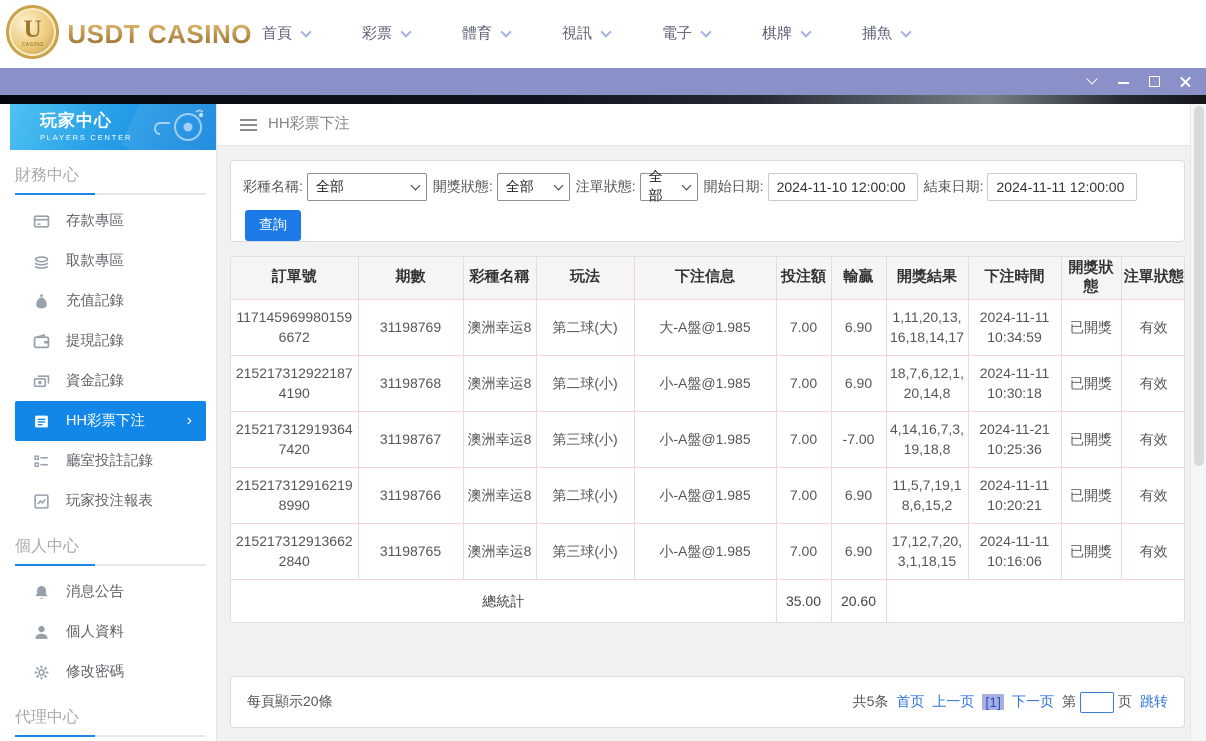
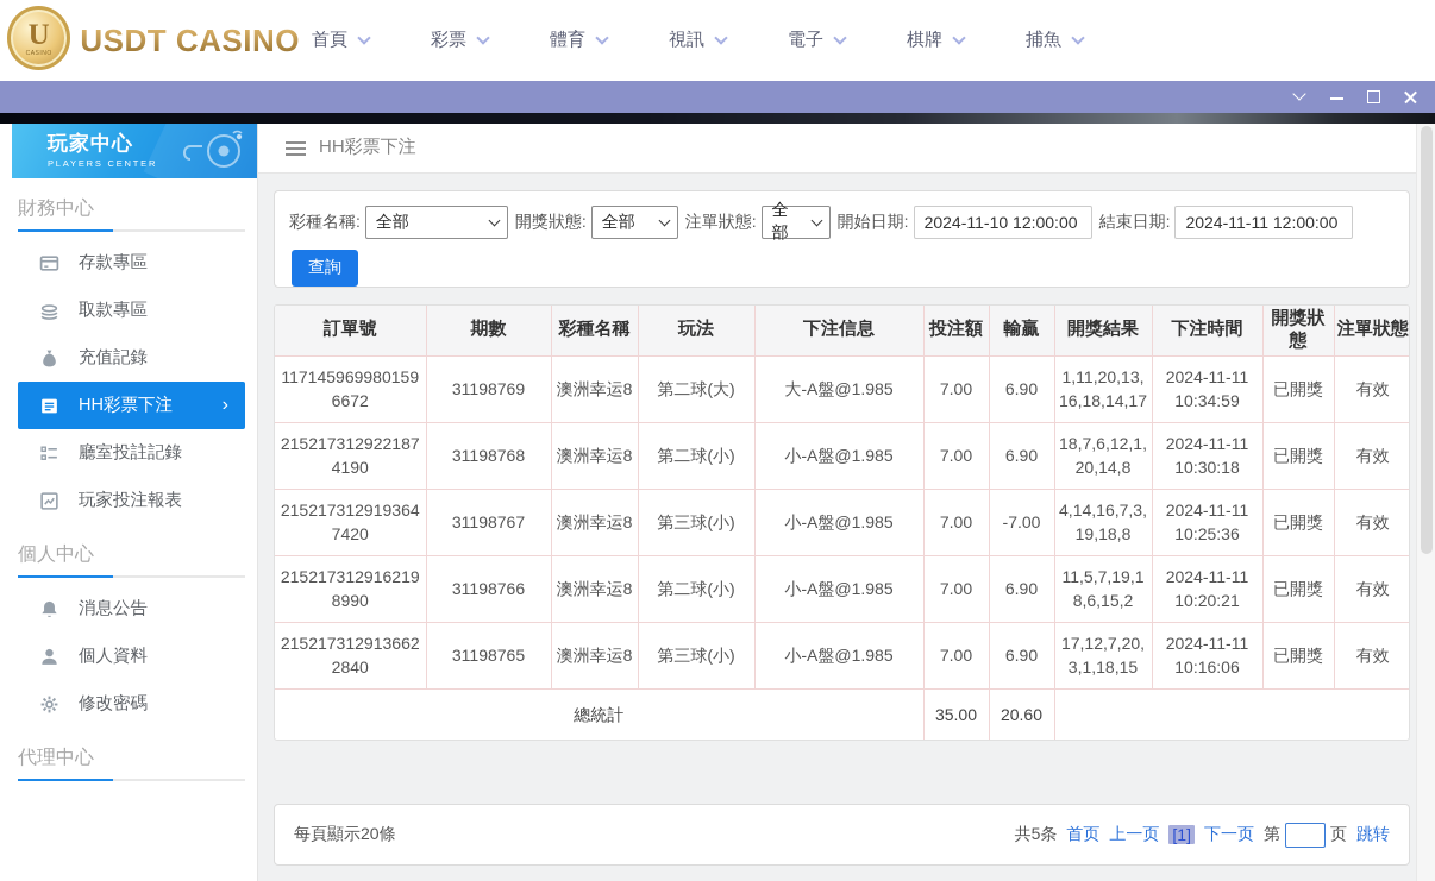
  U
  USDT CASINO
  首頁
  彩票
  體育
  視訊
  電子
  棋牌
  捕魚
  玩家中心
  PLAYERS CENTER
  財務中心
  存款專區
  取款專區
  充值記錄
- 提現記錄
- 資金記錄
  HH彩票下注
  ›
  廳室投註記錄
  玩家投注報表
  個人中心
  消息公告
  個人資料
  修改密碼
  代理中心
  HH彩票下注
  彩種名稱:
  全部
  開獎狀態:
  全部
  注單狀態:
  全部
  開始日期:
  2024-11-10 12:00:00
  結束日期:
  2024-11-11 12:00:00
  查詢
  訂單號	期數	彩種名稱	玩法	下注信息	投注額	輸贏	開獎結果	下注時間	開獎狀態	注單狀態
  1171459699801596672	31198769	澳洲幸运8	第二球(大)	大-A盤@1.985	7.00	6.90	1,11,20,13,16,18,14,17	2024-11-11 10:34:59	已開獎	有效
  2152173129221874190	31198768	澳洲幸运8	第二球(小)	小-A盤@1.985	7.00	6.90	18,7,6,12,1,20,14,8	2024-11-11 10:30:18	已開獎	有效
- 2152173129193647420	31198767	澳洲幸运8	第三球(小)	小-A盤@1.985	7.00	-7.00	4,14,16,7,3,19,18,8	2024-11-21 10:25:36	已開獎	有效
+ 2152173129193647420	31198767	澳洲幸运8	第三球(小)	小-A盤@1.985	7.00	-7.00	4,14,16,7,3,19,18,8	2024-11-11 10:25:36	已開獎	有效
  2152173129162198990	31198766	澳洲幸运8	第二球(小)	小-A盤@1.985	7.00	6.90	11,5,7,19,18,6,15,2	2024-11-11 10:20:21	已開獎	有效
  2152173129136622840	31198765	澳洲幸运8	第三球(小)	小-A盤@1.985	7.00	6.90	17,12,7,20,3,1,18,15	2024-11-11 10:16:06	已開獎	有效
  總統計	35.00	20.60
  每頁顯示20條
  共5条
  首页
  上一页
  [1]
  下一页
  第
  页
  跳转
